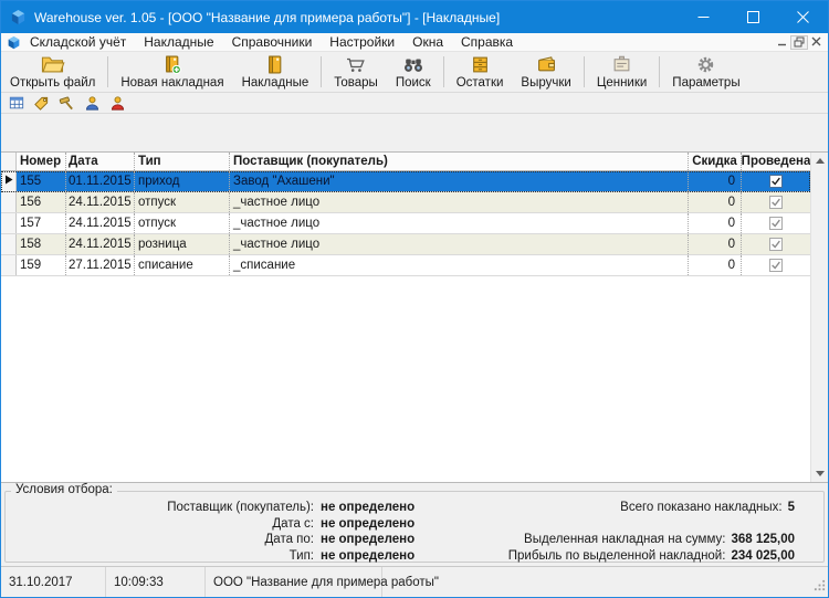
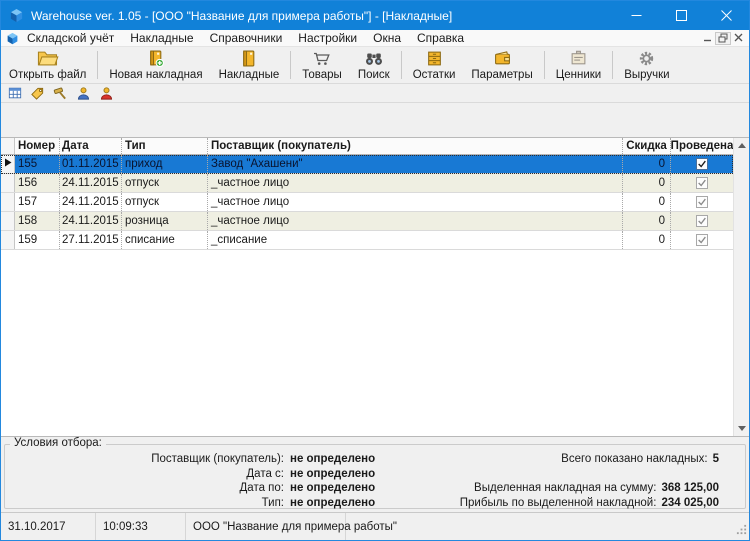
  Warehouse ver. 1.05 - [ООО "Название для примера работы"] - [Накладные]
  Складской учёт
  Накладные
  Справочники
  Настройки
  Окна
  Справка
  Открыть файл
  Новая накладная
  Накладные
  Товары
  Поиск
  Остатки
- Выручки
+ Параметры
  Ценники
- Параметры
+ Выручки
  Номер
  Дата
  Тип
  Поставщик (покупатель)
  Скидка
  Проведена
  155
  01.11.2015
  приход
  Завод "Ахашени"
  0
  156
  24.11.2015
  отпуск
  _частное лицо
  0
  157
  24.11.2015
  отпуск
  _частное лицо
  0
  158
  24.11.2015
  розница
  _частное лицо
  0
  159
  27.11.2015
  списание
  _списание
  0
  Условия отбора:
  Поставщик (покупатель):
  не определено
  Дата с:
  не определено
  Дата по:
  не определено
  Тип:
  не определено
  Всего показано накладных: 5
  Выделенная накладная на сумму: 368 125,00
  Прибыль по выделенной накладной: 234 025,00
  31.10.2017
  10:09:33
  ООО "Название для пример
